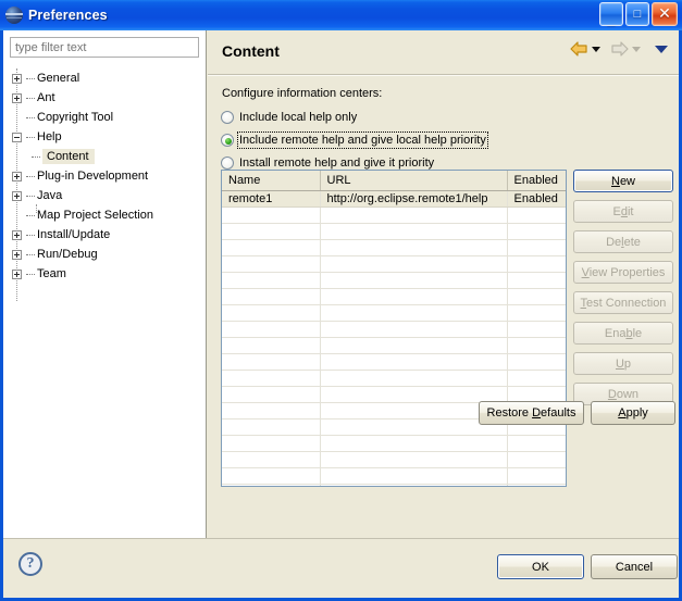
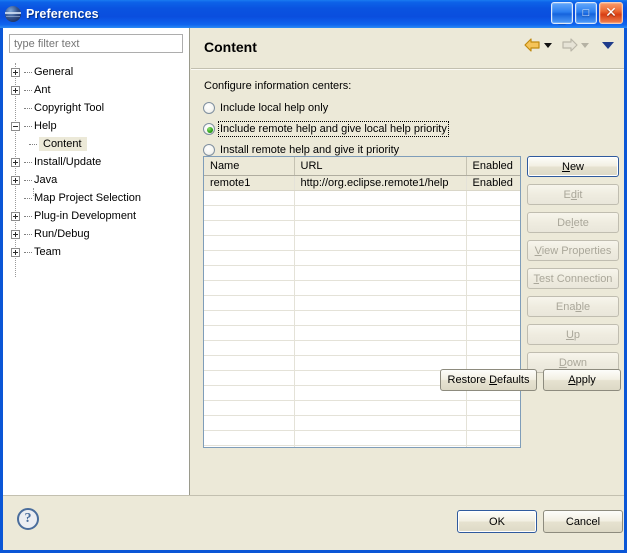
  Preferences
  _
  □
  ✕
  type filter text
  General
  Ant
  Copyright Tool
  Help
  Content
- Plug-in Development
+ Install/Update
  Java
  Map Project Selection
- Install/Update
+ Plug-in Development
  Run/Debug
  Team
  Content
  Configure information centers:
  Include local help only
  Include remote help and give local help priority
  Install remote help and give it priority
  Name	URL	Enabled
  remote1	http://org.eclipse.remote1/help	Enabled
  New
  Edit
  Delete
  View Properties
  Test Connection
  Enable
  Up
  Down
  Restore Defaults
  Apply
  ?
  OK
  Cancel
